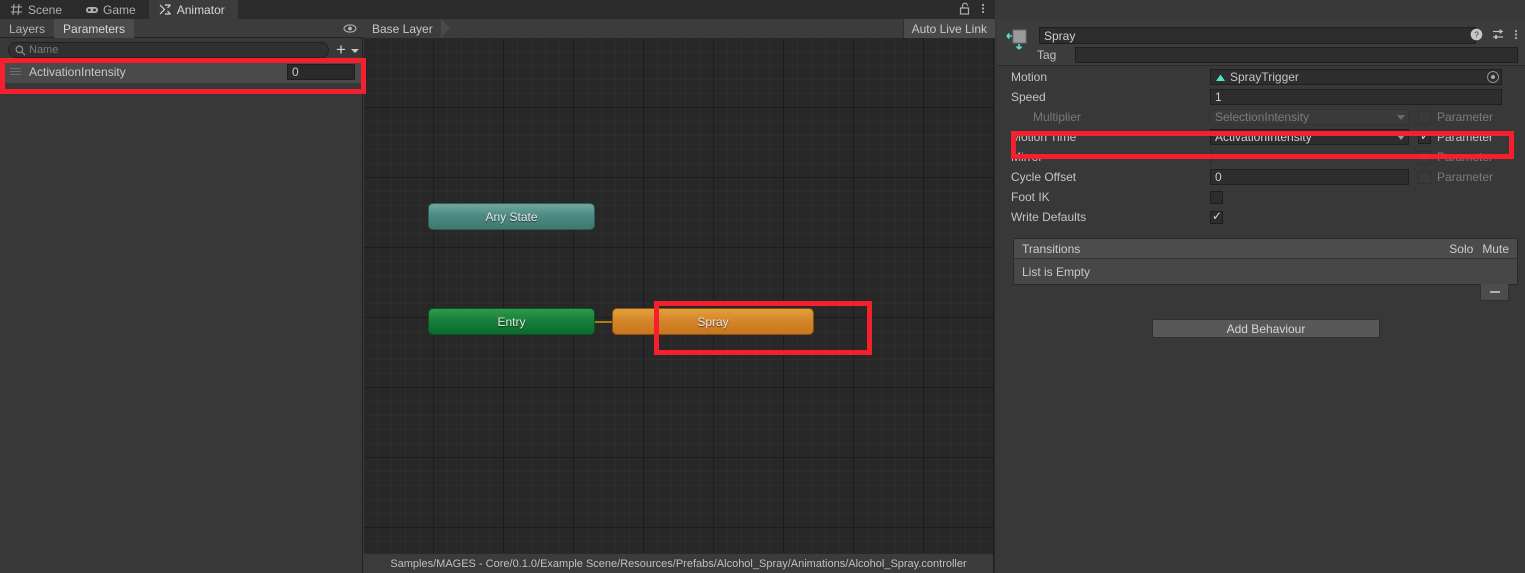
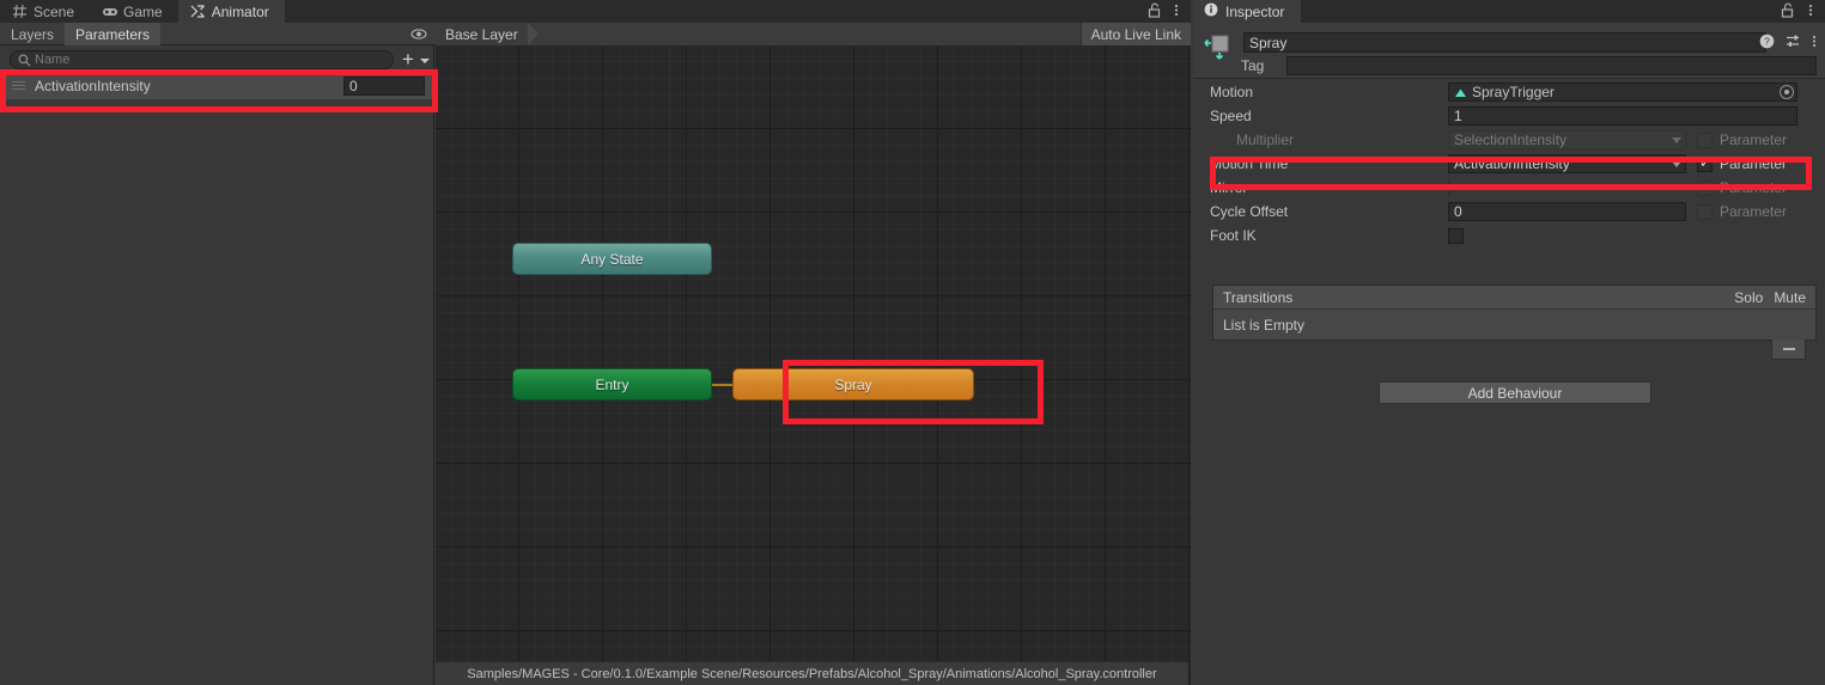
  Scene
  Game
  Animator
  Layers
  Parameters
  Base Layer
  Auto Live Link
  Name
  +
  ActivationIntensity
  0
  Any State
  Entry
  Spray
  Samples/MAGES - Core/0.1.0/Example Scene/Resources/Prefabs/Alcohol_Spray/Animations/Alcohol_Spray.controller
+ Inspector
  Spray
  ?
  Tag
  Motion
  SprayTrigger
  Speed
  1
  Multiplier
  SelectionIntensity
  Parameter
  Motion Time
  ActivationIntensity
  Parameter
  Mirror
  Parameter
  Cycle Offset
  0
  Parameter
  Foot IK
- Write Defaults
  Transitions
  Solo
  Mute
  List is Empty
  Add Behaviour
